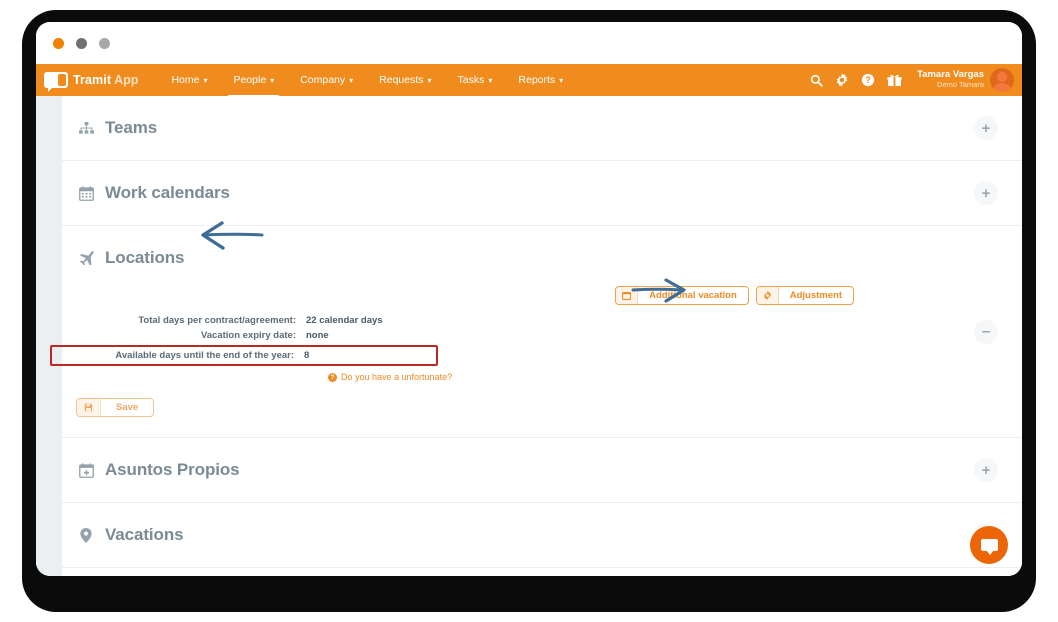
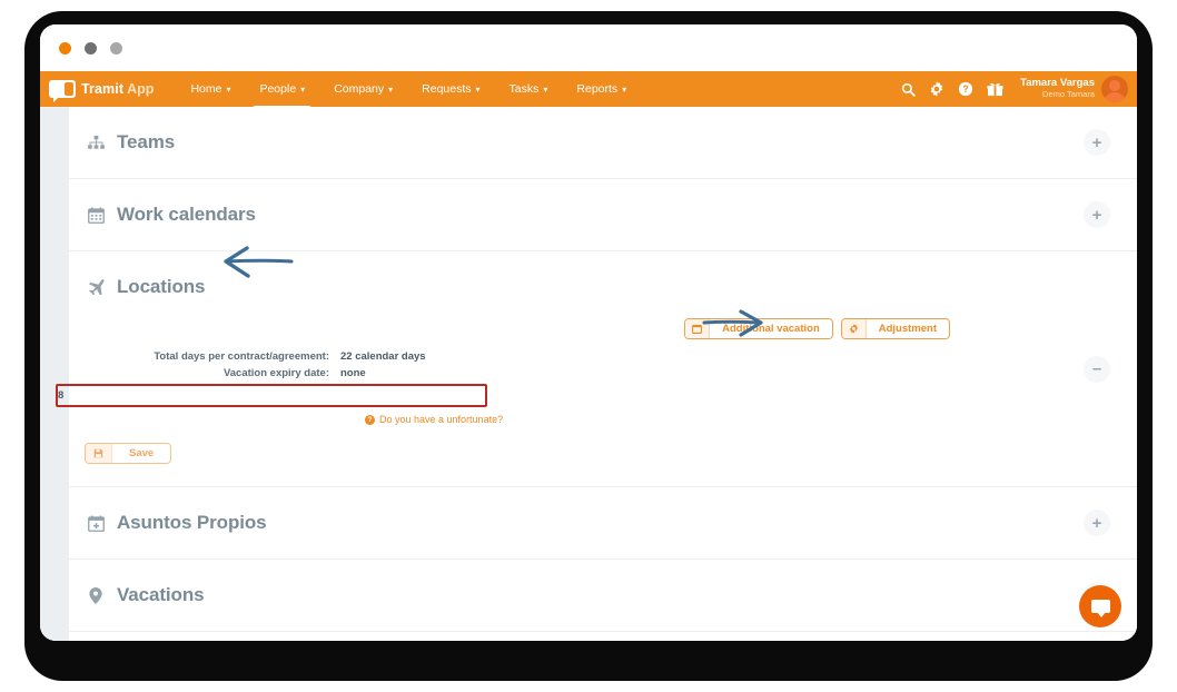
  Tramit
  App
  Home ▾
  People ▾
  Company ▾
  Requests ▾
  Tasks ▾
  Reports ▾
  ?
  Tamara Vargas
  Demo Tamara
  Teams
  +
  Work calendars
  +
  Locations
  –
  Additonal vacation
  Adjustment
  Total days per contract/agreement:
  22 calendar days
  Vacation expiry date:
  none
- Available days until the end of the year:
  8
  Do you have a unfortunate?
  Save
  Asuntos Propios
  +
  Vacations
